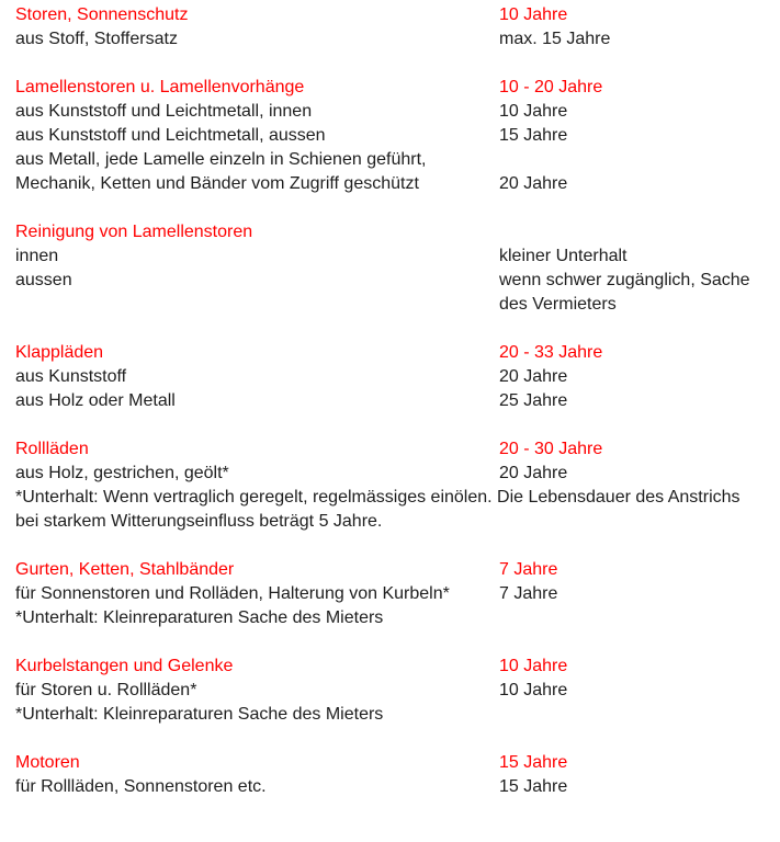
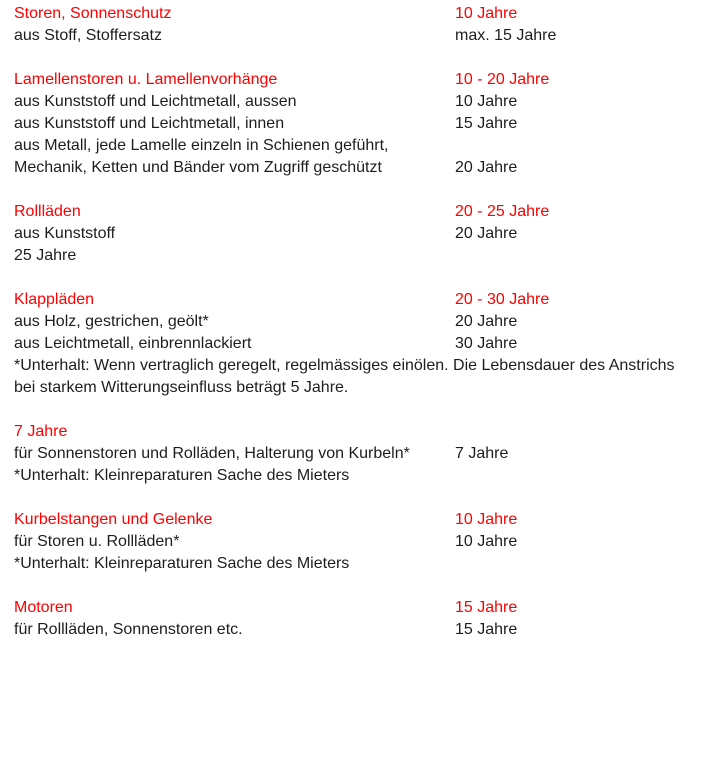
  Storen, Sonnenschutz
  10 Jahre
  aus Stoff, Stoffersatz
  max. 15 Jahre
  Lamellenstoren u. Lamellenvorhänge
  10 - 20 Jahre
- aus Kunststoff und Leichtmetall, innen
+ aus Kunststoff und Leichtmetall, aussen
  10 Jahre
- aus Kunststoff und Leichtmetall, aussen
+ aus Kunststoff und Leichtmetall, innen
  15 Jahre
  aus Metall, jede Lamelle einzeln in Schienen geführt,
  Mechanik, Ketten und Bänder vom Zugriff geschützt
  20 Jahre
- Reinigung von Lamellenstoren
- innen
- kleiner Unterhalt
- aussen
- wenn schwer zugänglich, Sache
- des Vermieters
- Klappläden
+ Rollläden
- 20 - 33 Jahre
+ 20 - 25 Jahre
  aus Kunststoff
  20 Jahre
- aus Holz oder Metall
  25 Jahre
- Rollläden
+ Klappläden
  20 - 30 Jahre
  aus Holz, gestrichen, geölt*
  20 Jahre
+ aus Leichtmetall, einbrennlackiert
+ 30 Jahre
  *Unterhalt: Wenn vertraglich geregelt, regelmässiges einölen. Die Lebensdauer des Anstrichs
  bei starkem Witterungseinfluss beträgt 5 Jahre.
- Gurten, Ketten, Stahlbänder
  7 Jahre
  für Sonnenstoren und Rolläden, Halterung von Kurbeln*
  7 Jahre
  *Unterhalt: Kleinreparaturen Sache des Mieters
  Kurbelstangen und Gelenke
  10 Jahre
  für Storen u. Rollläden*
  10 Jahre
  *Unterhalt: Kleinreparaturen Sache des Mieters
  Motoren
  15 Jahre
  für Rollläden, Sonnenstoren etc.
  15 Jahre
